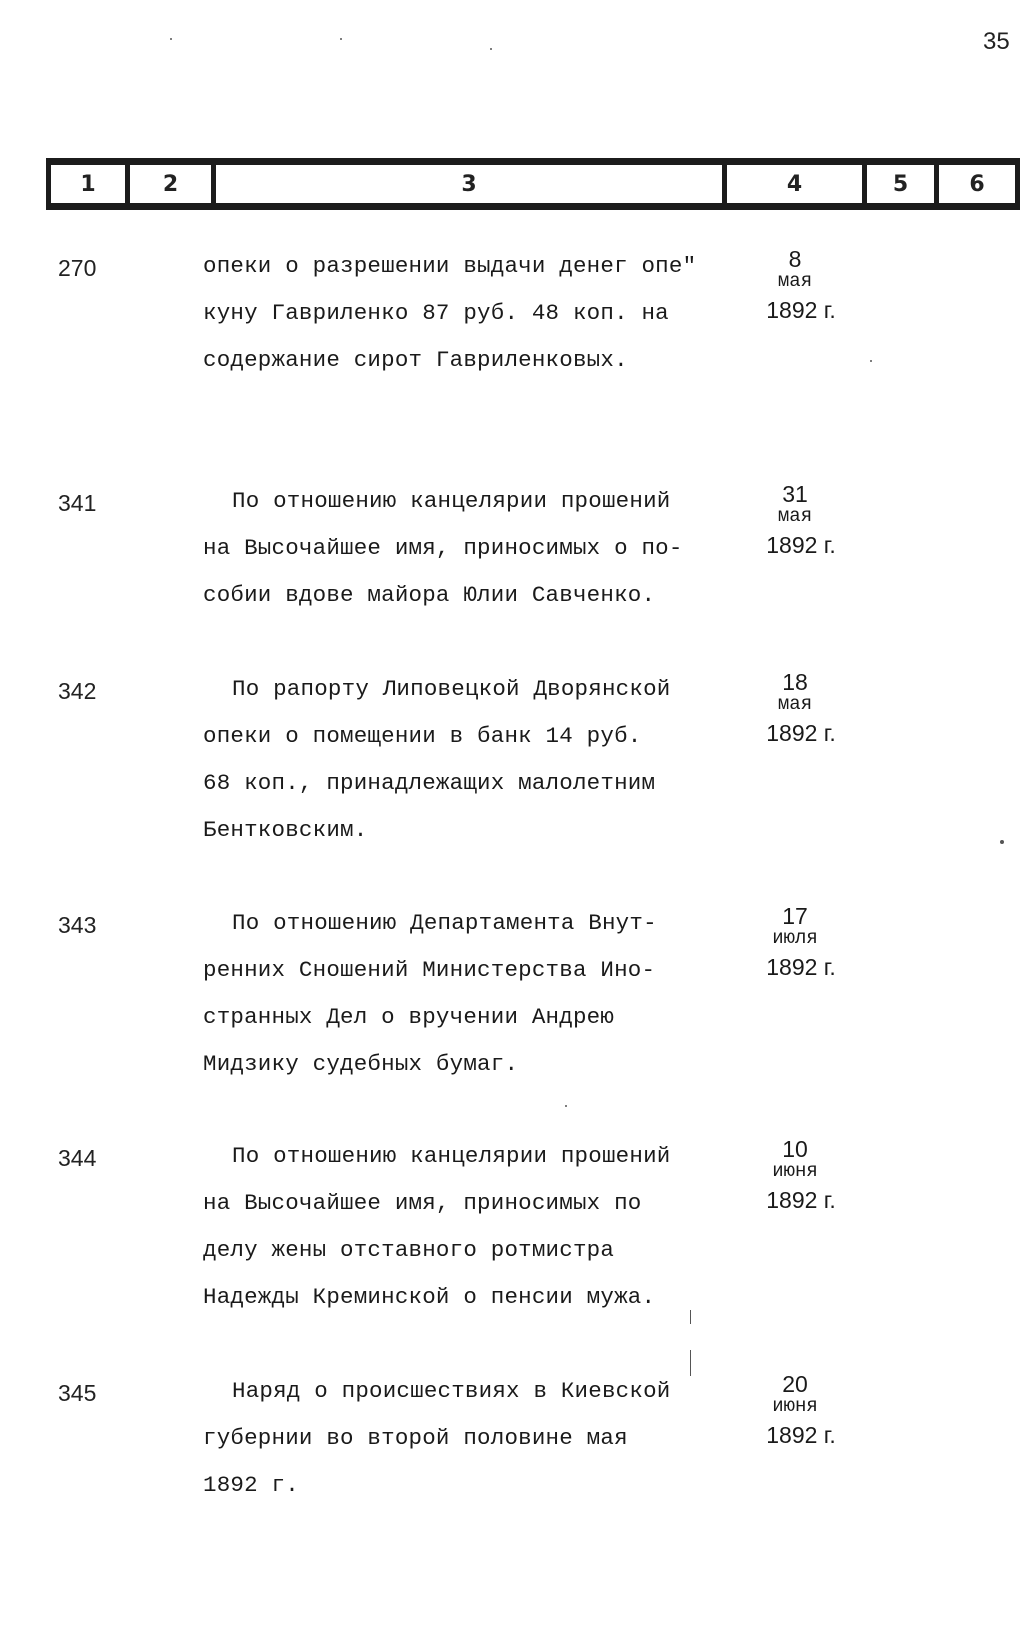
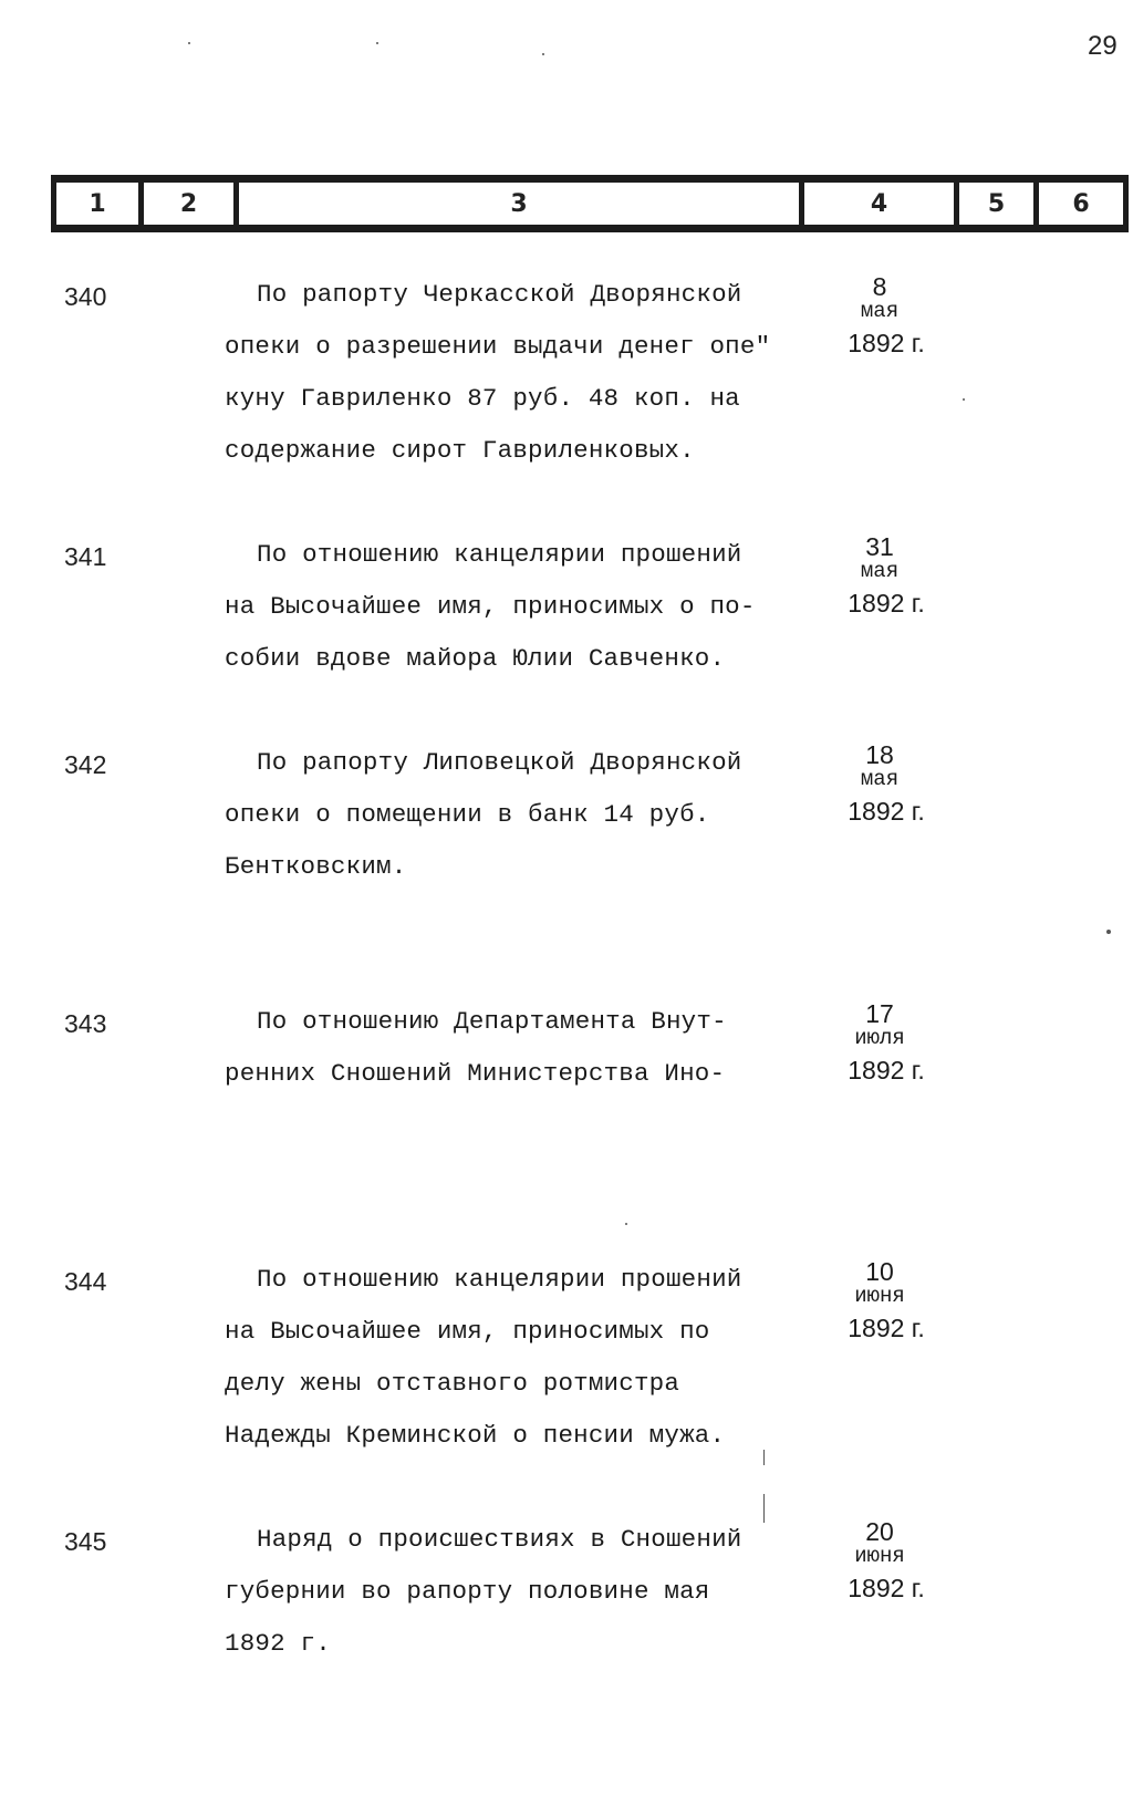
- 35
+ 29
  1
  2
  3
  4
  5
  6
- 270
+ 340
+ По рапорту Черкасской Дворянской
  опеки о разрешении выдачи денег опе"
  куну Гавриленко 87 руб. 48 коп. на
  содержание сирот Гавриленковых.
  8
  мая
  1892 г.
  341
  По отношению канцелярии прошений
  на Высочайшее имя, приносимых о по-
  собии вдове майора Юлии Савченко.
  31
  мая
  1892 г.
  342
  По рапорту Липовецкой Дворянской
  опеки о помещении в банк 14 руб.
- 68 коп., принадлежащих малолетним
  Бентковским.
  18
  мая
  1892 г.
  343
  По отношению Департамента Внут-
  ренних Сношений Министерства Ино-
- странных Дел о вручении Андрею
- Мидзику судебных бумаг.
  17
  июля
  1892 г.
  344
  По отношению канцелярии прошений
  на Высочайшее имя, приносимых по
  делу жены отставного ротмистра
  Надежды Креминской о пенсии мужа.
  10
  июня
  1892 г.
  345
- Наряд о происшествиях в Киевской
+ Наряд о происшествиях в Сношений
- губернии во второй половине мая
+ губернии во рапорту половине мая
  1892 г.
  20
  июня
  1892 г.
